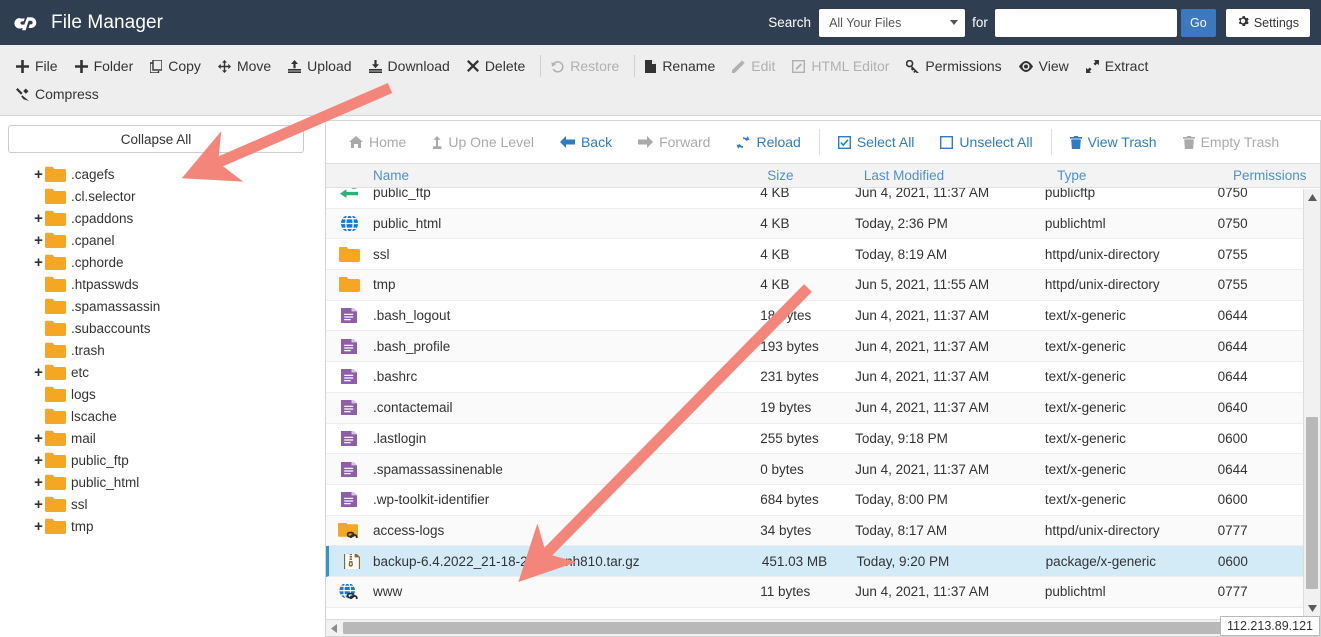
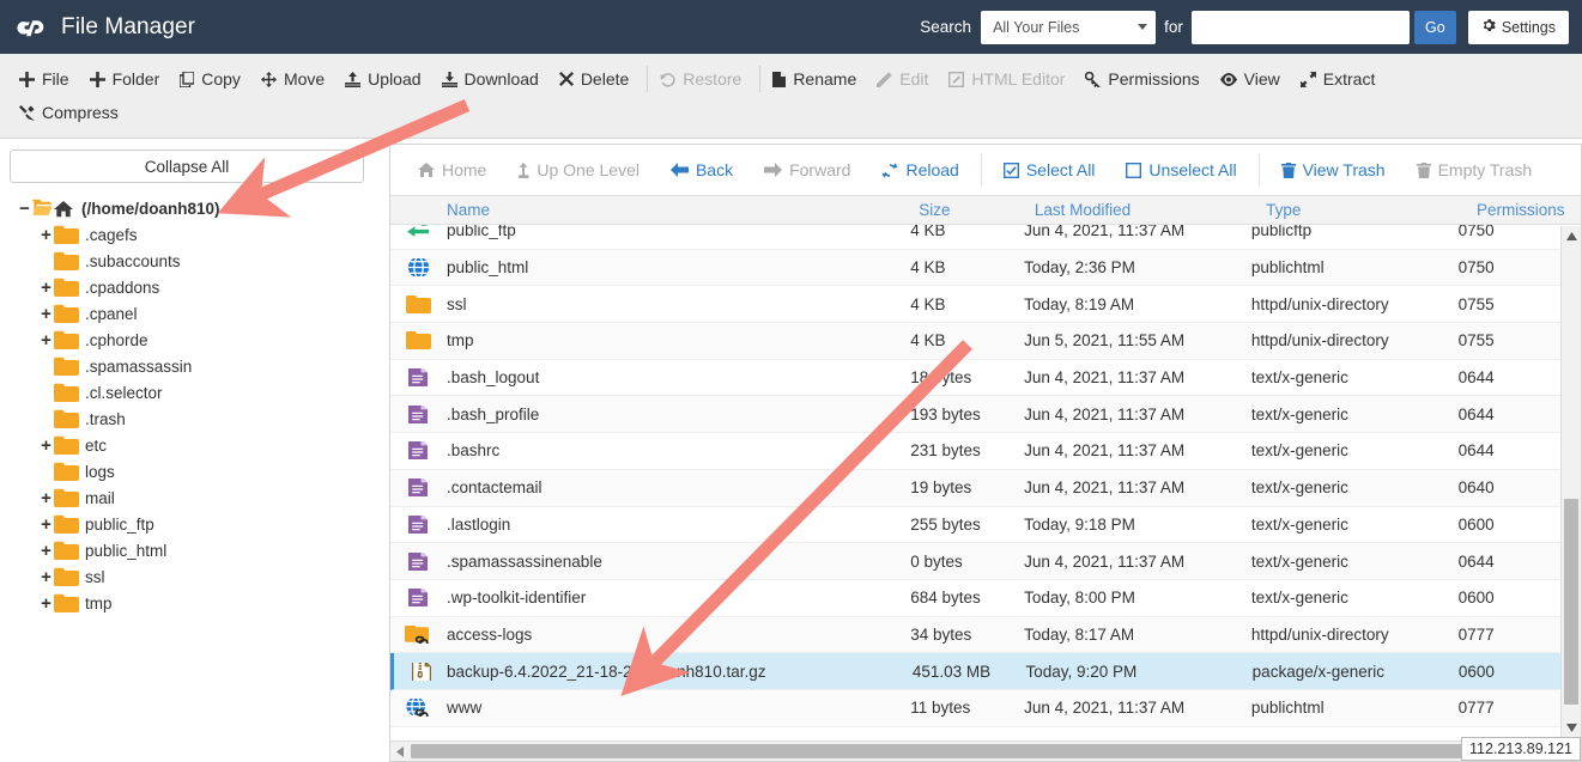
  File Manager
  Search
  All Your Files
  for
  Go
  Settings
  File
  Folder
  Copy
  Move
  Upload
  Download
  Delete
  Restore
  Rename
  Edit
  HTML Editor
  Permissions
  View
  Extract
  Compress
  Collapse All
+ −
+ (/home/doanh810)
  +
  .cagefs
- .cl.selector
+ .subaccounts
  +
  .cpaddons
  +
  .cpanel
  +
  .cphorde
- .htpasswds
  .spamassassin
- .subaccounts
+ .cl.selector
  .trash
  +
  etc
  logs
- lscache
  +
  mail
  +
  public_ftp
  +
  public_html
  +
  ssl
  +
  tmp
  Home
  Up One Level
  Back
  Forward
  Reload
  Select All
  Unselect All
  View Trash
  Empty Trash
  Name
  Size
  Last Modified
  Type
  Permissions
  public_ftp
  4 KB
  Jun 4, 2021, 11:37 AM
  publicftp
  0750
  public_html
  4 KB
  Today, 2:36 PM
  publichtml
  0750
  ssl
  4 KB
  Today, 8:19 AM
  httpd/unix-directory
  0755
  tmp
  4 KB
  Jun 5, 2021, 11:55 AM
  httpd/unix-directory
  0755
  .bash_logout
  18ytes
  Jun 4, 2021, 11:37 AM
  text/x-generic
  0644
  .bash_profile
  193 bytes
  Jun 4, 2021, 11:37 AM
  text/x-generic
  0644
  .bashrc
  231 bytes
  Jun 4, 2021, 11:37 AM
  text/x-generic
  0644
  .contactemail
  19 bytes
  Jun 4, 2021, 11:37 AM
  text/x-generic
  0640
  .lastlogin
  255 bytes
  Today, 9:18 PM
  text/x-generic
  0600
  .spamassassinenable
  0 bytes
  Jun 4, 2021, 11:37 AM
  text/x-generic
  0644
  .wp-toolkit-identifier
  684 bytes
  Today, 8:00 PM
  text/x-generic
  0600
  access-logs
  34 bytes
  Today, 8:17 AM
  httpd/unix-directory
  0777
  backup-6.4.2022_21-18-24_oanh810.tar.gz
  451.03 MB
  Today, 9:20 PM
  package/x-generic
  0600
  www
  11 bytes
  Jun 4, 2021, 11:37 AM
  publichtml
  0777
  112.213.89.121
